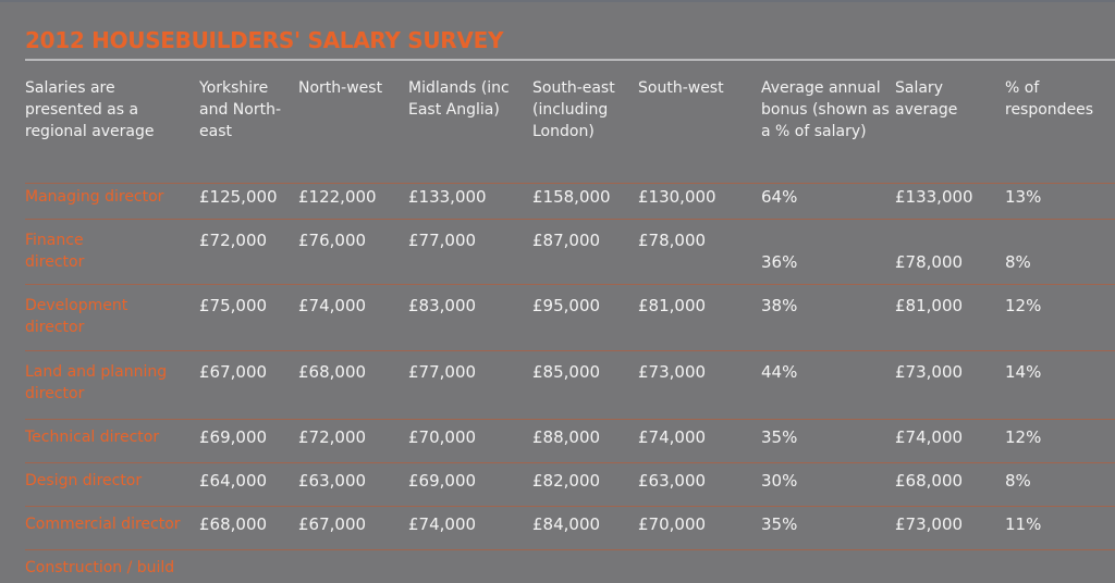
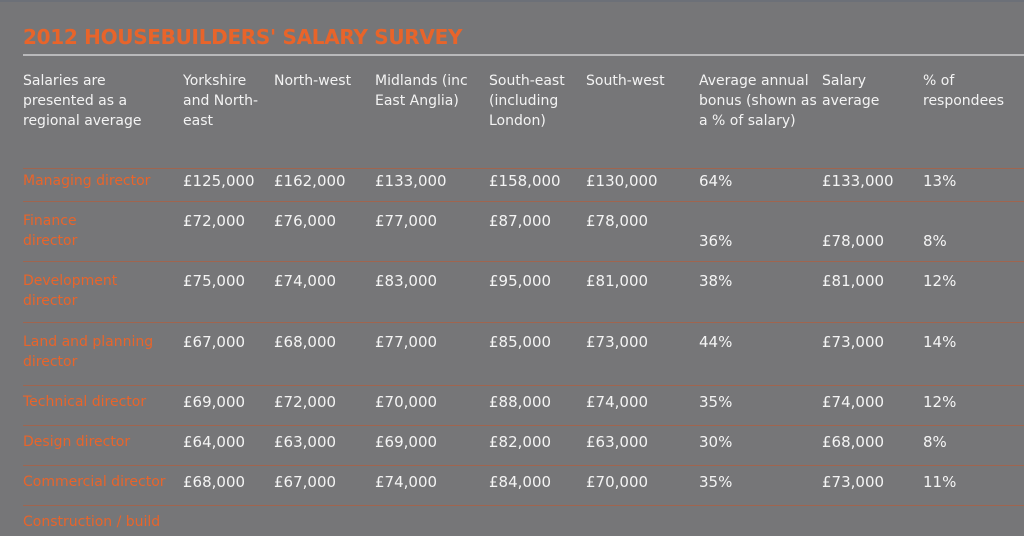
  2012 HOUSEBUILDERS' SALARY SURVEY
  Salaries are presented as a regional average
  Yorkshire and North-east
  North-west
  Midlands (inc East Anglia)
  South-east (including London)
  South-west
  Average annual bonus (shown as a % of salary)
  Salary average
  % of respondees
  Managing director
  £125,000
- £122,000
+ £162,000
  £133,000
  £158,000
  £130,000
  64%
  £133,000
  13%
  Finance director
  £72,000
  £76,000
  £77,000
  £87,000
  £78,000
  36%
  £78,000
  8%
  Development director
  £75,000
  £74,000
  £83,000
  £95,000
  £81,000
  38%
  £81,000
  12%
  Land and planning director
  £67,000
  £68,000
  £77,000
  £85,000
  £73,000
  44%
  £73,000
  14%
  Technical director
  £69,000
  £72,000
  £70,000
  £88,000
  £74,000
  35%
  £74,000
  12%
  Design director
  £64,000
  £63,000
  £69,000
  £82,000
  £63,000
  30%
  £68,000
  8%
  Commercial director
  £68,000
  £67,000
  £74,000
  £84,000
  £70,000
  35%
  £73,000
  11%
  Construction / build
